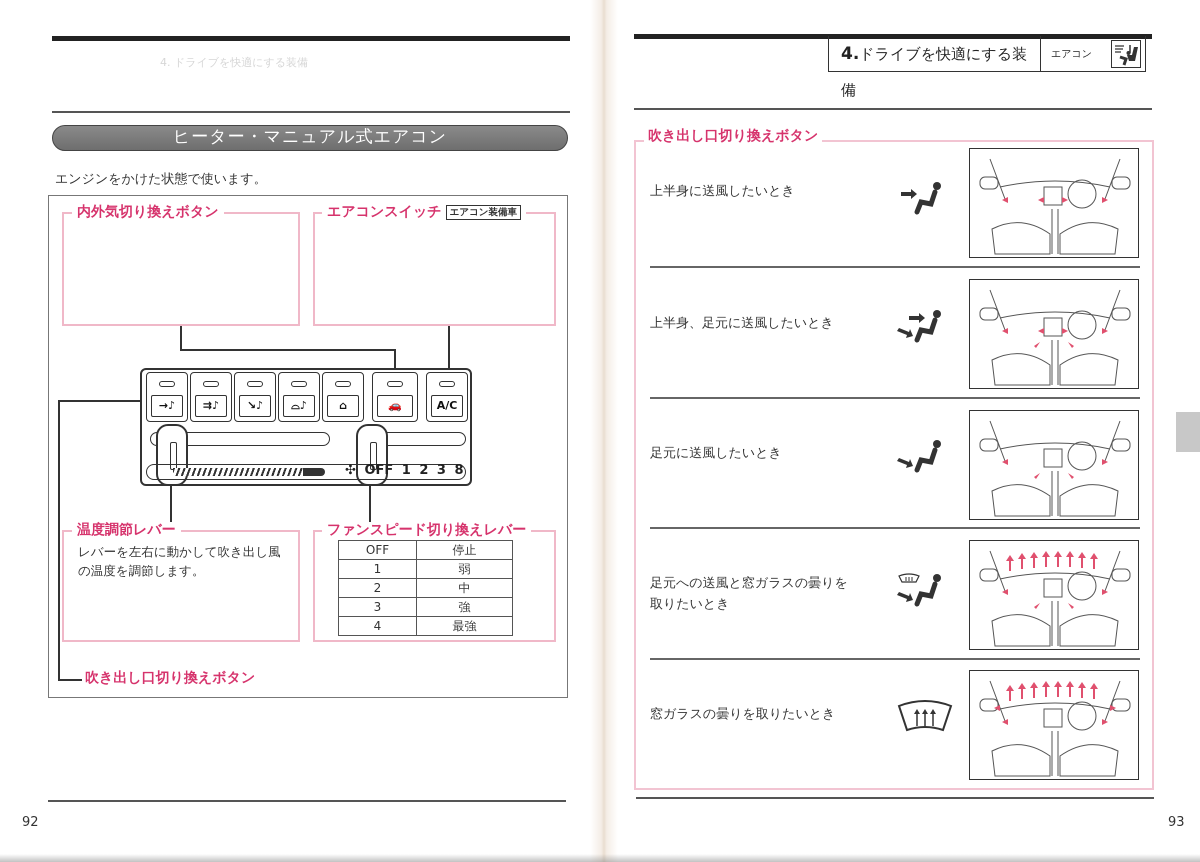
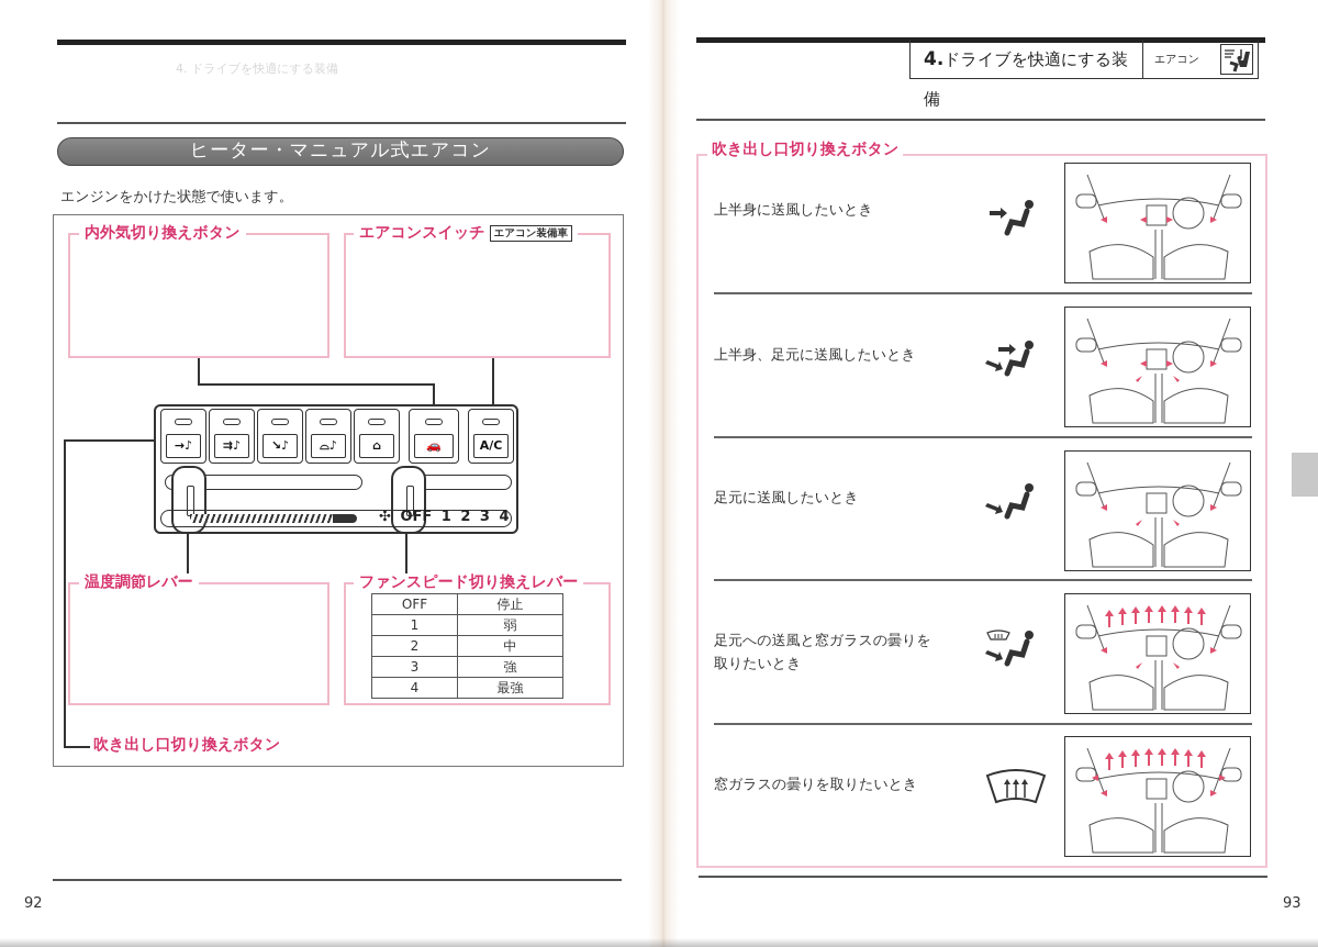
  4. ドライブを快適にする装備
  ヒーター・マニュアル式エアコン
  エンジンをかけた状態で使います。
  内外気切り換えボタン
  エアコンスイッチ エアコン装備車
  →♪
  ⇉♪
  ↘♪
  ⌓♪
  ⌂
  🚗
  A/C
- ✣ OFF 1 2 3 8
+ ✣ OFF 1 2 3 4
  温度調節レバー
- レバーを左右に動かして吹き出し風
- の温度を調節します。
  ファンスピード切り換えレバー
  OFF	停止
  1	弱
  2	中
  3	強
  4	最強
  吹き出し口切り換えボタン
  92
  4.ドライブを快適にする装備
  エアコン
  吹き出し口切り換えボタン
  上半身に送風したいとき
  上半身、足元に送風したいとき
  足元に送風したいとき
  足元への送風と窓ガラスの曇りを
  取りたいとき
  窓ガラスの曇りを取りたいとき
  93
